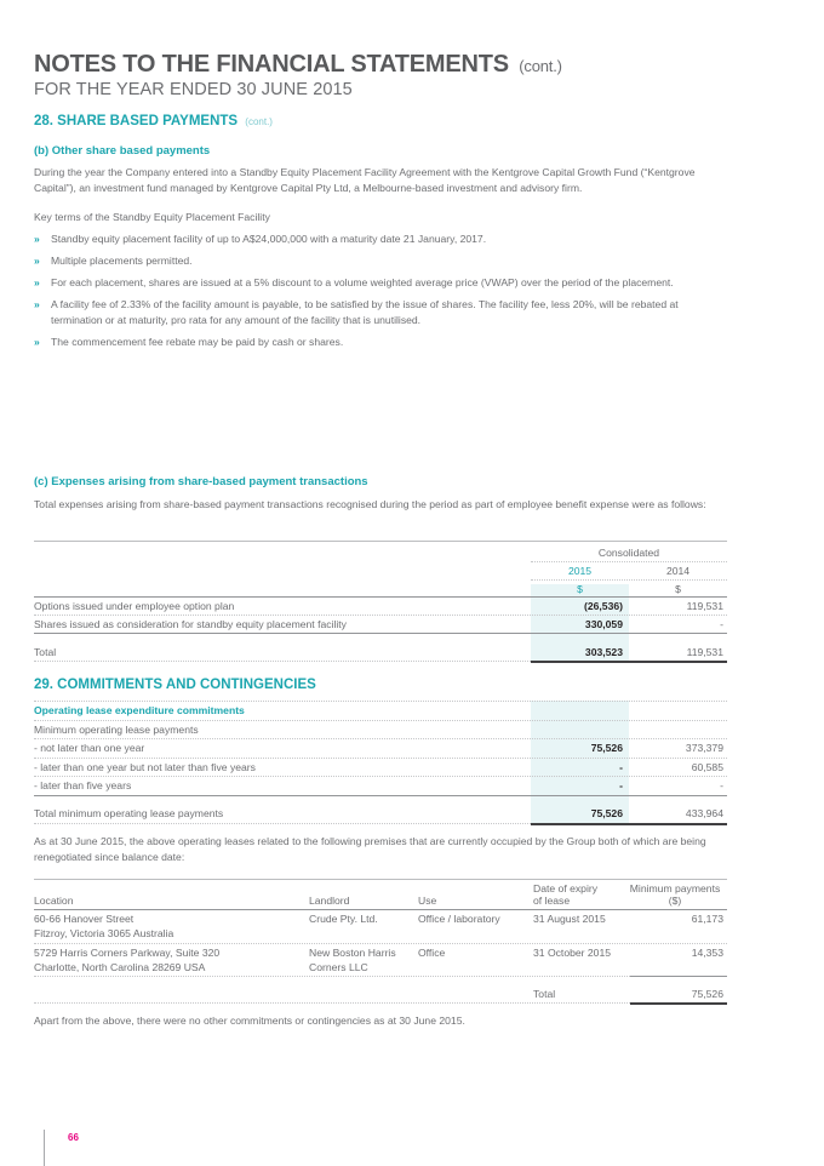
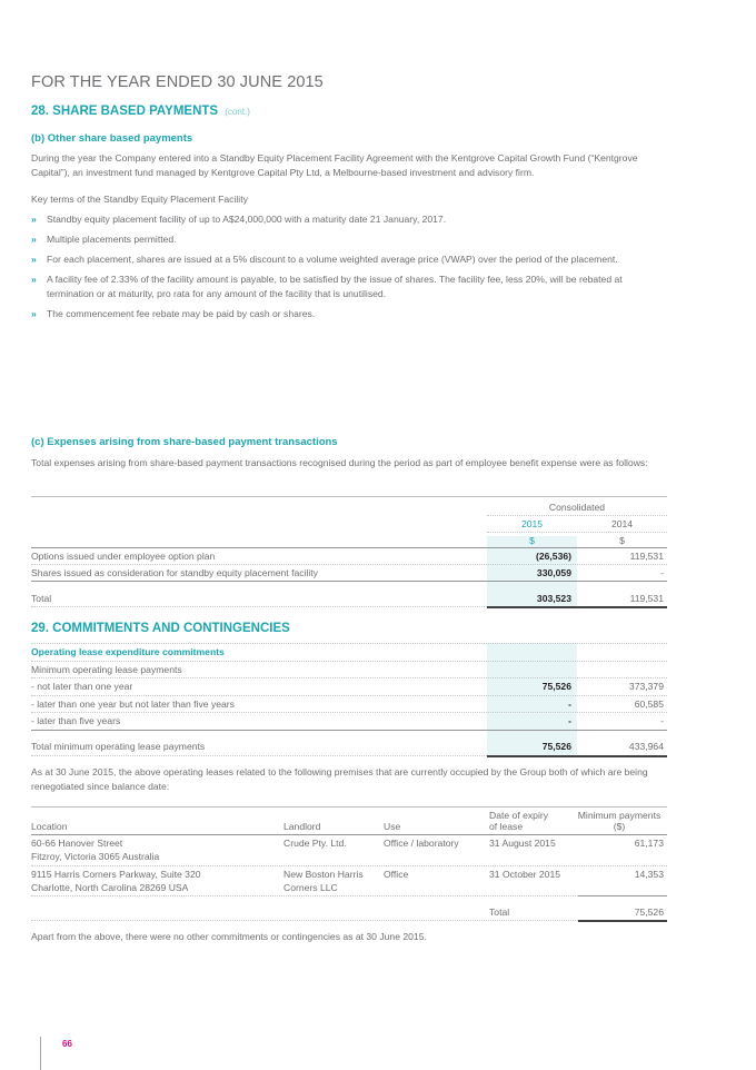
- NOTES TO THE FINANCIAL STATEMENTS (cont.)
  FOR THE YEAR ENDED 30 JUNE 2015
  28. SHARE BASED PAYMENTS (cont.)
  (b) Other share based payments
  During the year the Company entered into a Standby Equity Placement Facility Agreement with the Kentgrove Capital Growth Fund (“Kentgrove Capital”), an investment fund managed by Kentgrove Capital Pty Ltd, a Melbourne-based investment and advisory firm.
  Key terms of the Standby Equity Placement Facility
  »
  Standby equity placement facility of up to A$24,000,000 with a maturity date 21 January, 2017.
  »
  Multiple placements permitted.
  »
  For each placement, shares are issued at a 5% discount to a volume weighted average price (VWAP) over the period of the placement.
  »
  A facility fee of 2.33% of the facility amount is payable, to be satisfied by the issue of shares. The facility fee, less 20%, will be rebated at termination or at maturity, pro rata for any amount of the facility that is unutilised.
  »
  The commencement fee rebate may be paid by cash or shares.
  (c) Expenses arising from share-based payment transactions
  Total expenses arising from share-based payment transactions recognised during the period as part of employee benefit expense were as follows:
  Consolidated
  2015
  2014
  $
  $
  Options issued under employee option plan
  (26,536)
  119,531
  Shares issued as consideration for standby equity placement facility
  330,059
  -
  Total
  303,523
  119,531
  29. COMMITMENTS AND CONTINGENCIES
  Operating lease expenditure commitments
  Minimum operating lease payments
  - not later than one year
  75,526
  373,379
  - later than one year but not later than five years
  -
  60,585
  - later than five years
  -
  -
  Total minimum operating lease payments
  75,526
  433,964
  As at 30 June 2015, the above operating leases related to the following premises that are currently occupied by the Group both of which are being renegotiated since balance date:
  Location
  Landlord
  Use
  Date of expiry
  of lease
  Minimum payments
  ($)
  60-66 Hanover Street
  Fitzroy, Victoria 3065 Australia
  Crude Pty. Ltd.
  Office / laboratory
  31 August 2015
  61,173
- 5729 Harris Corners Parkway, Suite 320
+ 9115 Harris Corners Parkway, Suite 320
  Charlotte, North Carolina 28269 USA
  New Boston Harris
  Corners LLC
  Office
  31 October 2015
  14,353
  Total
  75,526
  Apart from the above, there were no other commitments or contingencies as at 30 June 2015.
  66
